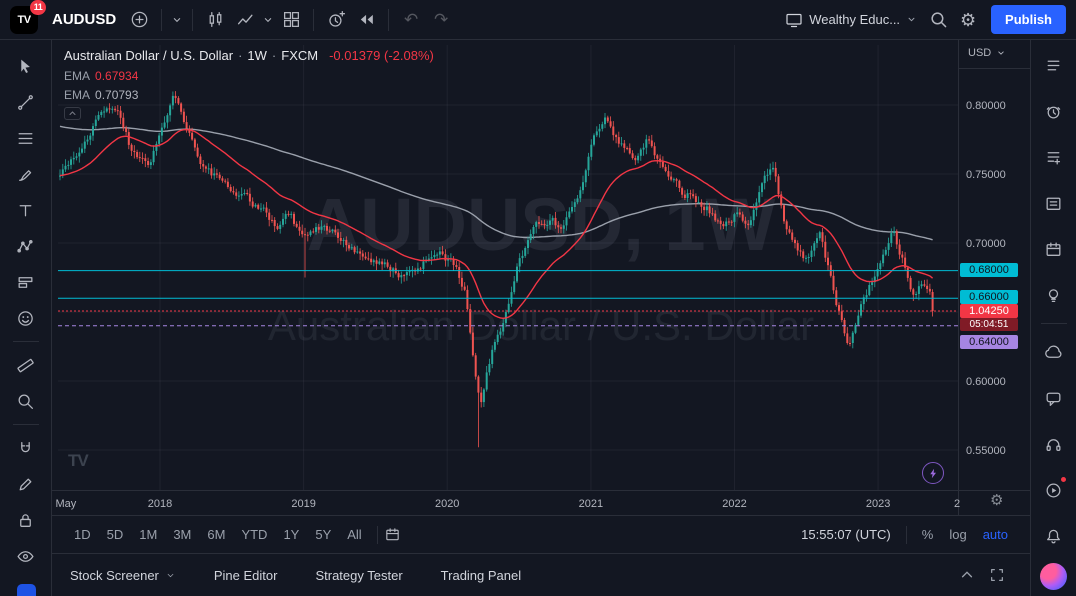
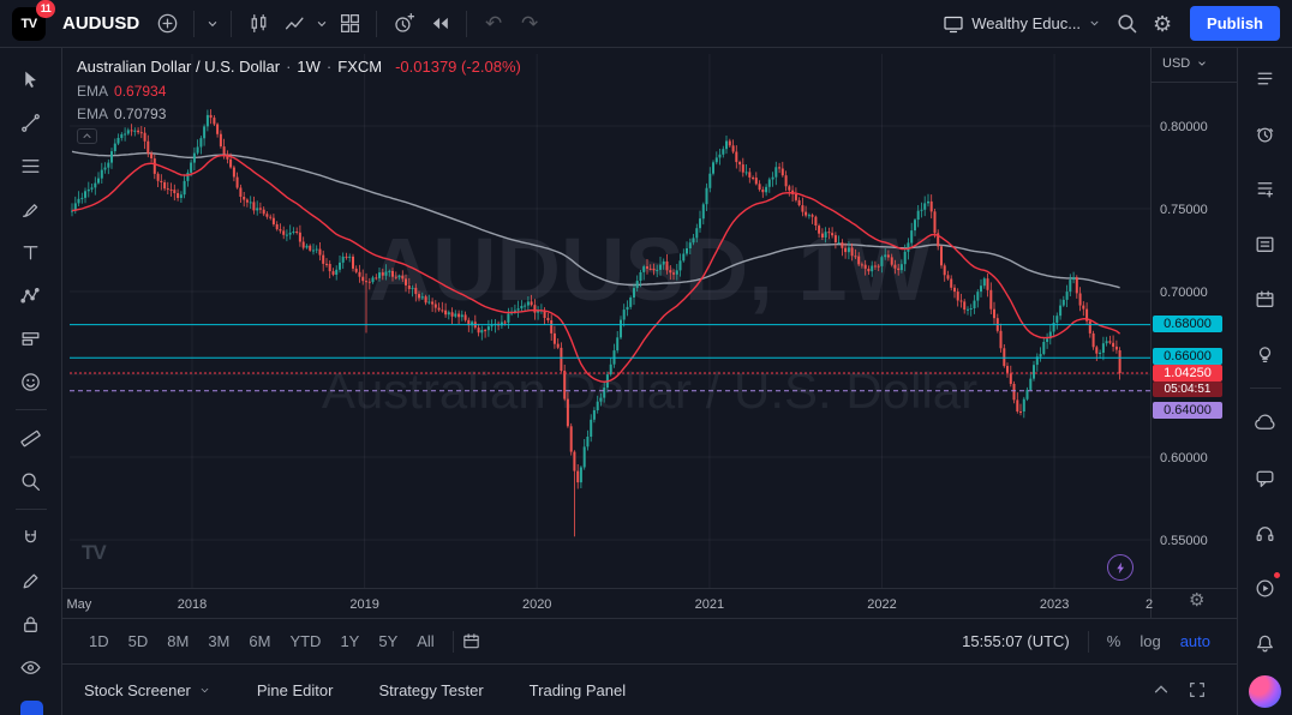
  TV
  11
  AUDUSD
  ↶
  ↷
  Wealthy Educ...
  ⚙
  Publish
  AUDUD, 1W
  0.80000
  0.75000
  0.70000
  0.60000
  0.55000
  May
  2018
  2019
  2020
  2021
  2022
  2023
  2
  Australian Dollar / U.S. Dollar
  ·
  1W
  ·
  FXCM
  -0.01379 (-2.08%)
  EMA
  0.67934
  EMA
  0.70793
  USD
  0.68000
  0.66000
  1.04250
  05:04:51
  0.64000
  TV
  ⚙
  1D
  5D
- 1M
+ 8M
  3M
  6M
  YTD
  1Y
  5Y
  All
  15:55:07 (UTC)
  %
  log
  auto
  Stock Screener
  Pine Editor
  Strategy Tester
  Trading Panel
